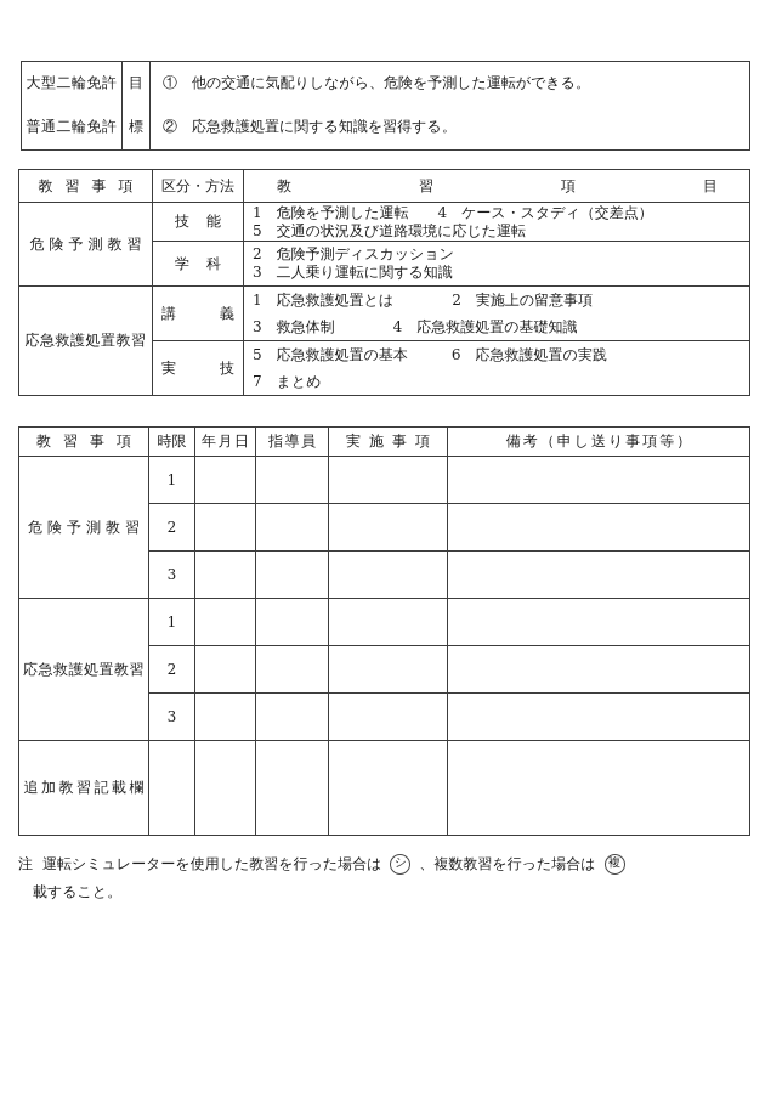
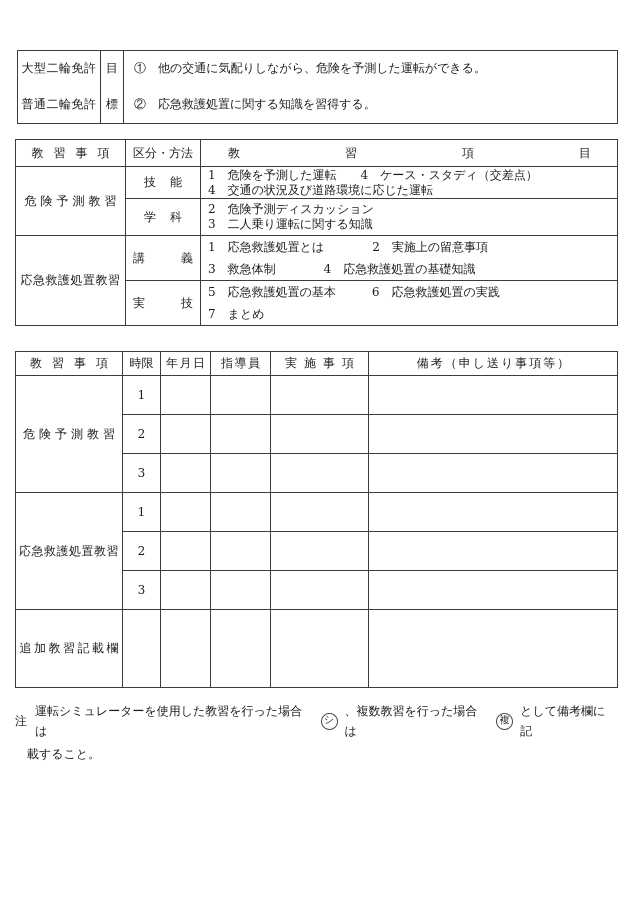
  大型二輪免許	目	① 他の交通に気配りしながら、危険を予測した運転ができる。
  普通二輪免許	標	② 応急救護処置に関する知識を習得する。
  教習事項	区分・方法	教 習 項 目
- 危険予測教習	技 能	1 危険を予測した運転 4 ケース・スタディ（交差点） 5 交通の状況及び道路環境に応じた運転
+ 危険予測教習	技 能	1 危険を予測した運転 4 ケース・スタディ（交差点） 4 交通の状況及び道路環境に応じた運転
  学 科	2 危険予測ディスカッション 3 二人乗り運転に関する知識
  応急救護処置教習	講 義	1 応急救護処置とは 2 実施上の留意事項 3 救急体制 4 応急救護処置の基礎知識
  実 技	5 応急救護処置の基本 6 応急救護処置の実践 7 まとめ
  教習事項	時限	年月日	指導員	実施事項	備考（申し送り事項等）
  危険予測教習	1
  2
  3
  応急救護処置教習	1
  2
  3
  追加教習記載欄
  注
  運転シミュレーターを使用した教習を行った場合は
  シ
  、複数教習を行った場合は
  複
+ として備考欄に記
  載すること。
